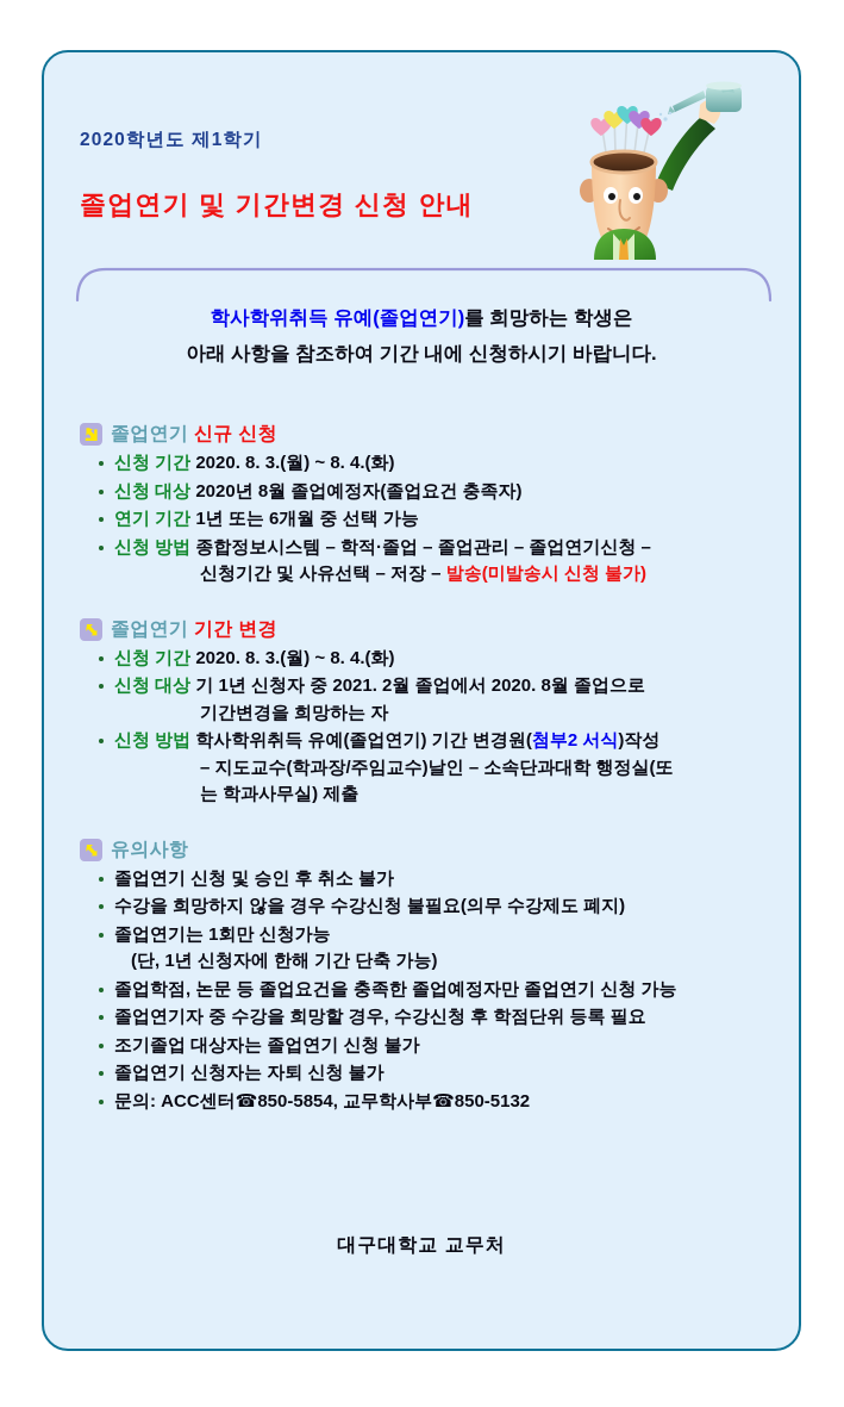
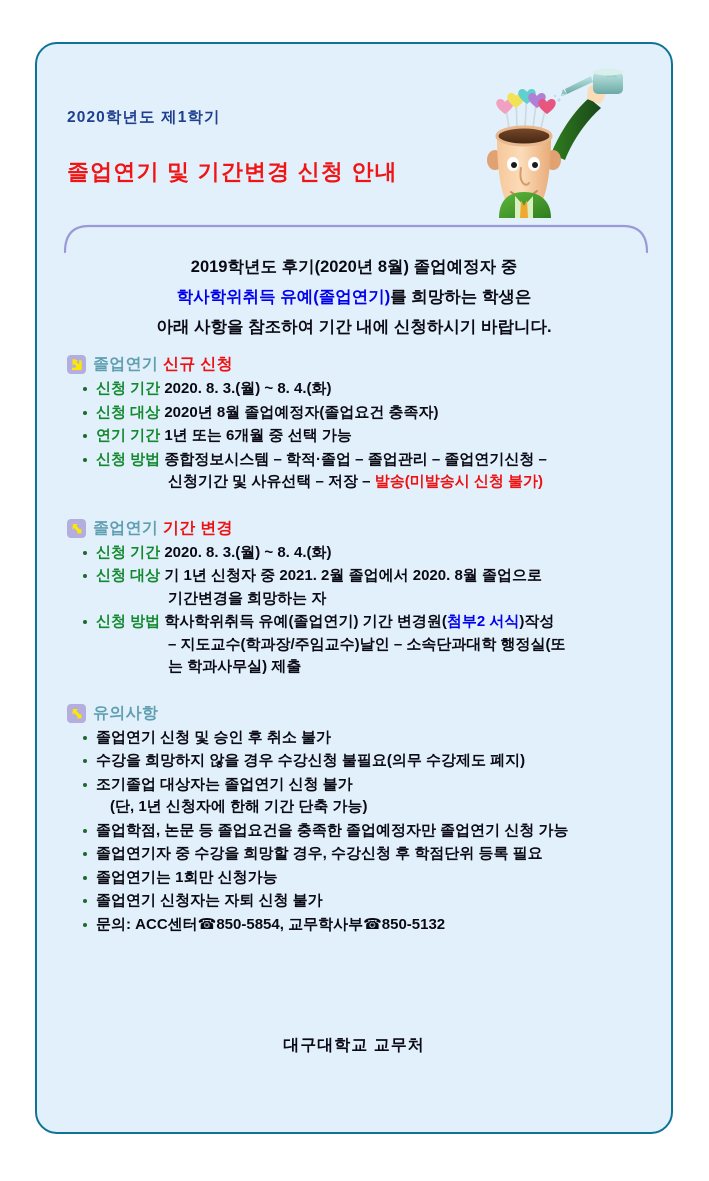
  2020학년도 제1학기
  졸업연기 및 기간변경 신청 안내
+ 2019학년도 후기(2020년 8월) 졸업예정자 중
  학사학위취득 유예(졸업연기)를 희망하는 학생은
  아래 사항을 참조하여 기간 내에 신청하시기 바랍니다.
  졸업연기 신규 신청
  신청 기간 2020. 8. 3.(월) ~ 8. 4.(화)
  신청 대상 2020년 8월 졸업예정자(졸업요건 충족자)
  연기 기간 1년 또는 6개월 중 선택 가능
  신청 방법 종합정보시스템 – 학적·졸업 – 졸업관리 – 졸업연기신청 –
  신청기간 및 사유선택 – 저장 – 발송(미발송시 신청 불가)
  졸업연기 기간 변경
  신청 기간 2020. 8. 3.(월) ~ 8. 4.(화)
  신청 대상 기 1년 신청자 중 2021. 2월 졸업에서 2020. 8월 졸업으로
  기간변경을 희망하는 자
  신청 방법 학사학위취득 유예(졸업연기) 기간 변경원(첨부2 서식)작성
  – 지도교수(학과장/주임교수)날인 – 소속단과대학 행정실(또
  는 학과사무실) 제출
  유의사항
  졸업연기 신청 및 승인 후 취소 불가
  수강을 희망하지 않을 경우 수강신청 불필요(의무 수강제도 폐지)
- 졸업연기는 1회만 신청가능
+ 조기졸업 대상자는 졸업연기 신청 불가
  (단, 1년 신청자에 한해 기간 단축 가능)
  졸업학점, 논문 등 졸업요건을 충족한 졸업예정자만 졸업연기 신청 가능
  졸업연기자 중 수강을 희망할 경우, 수강신청 후 학점단위 등록 필요
- 조기졸업 대상자는 졸업연기 신청 불가
+ 졸업연기는 1회만 신청가능
  졸업연기 신청자는 자퇴 신청 불가
  문의: ACC센터☎850-5854, 교무학사부☎850-5132
  대구대학교 교무처
